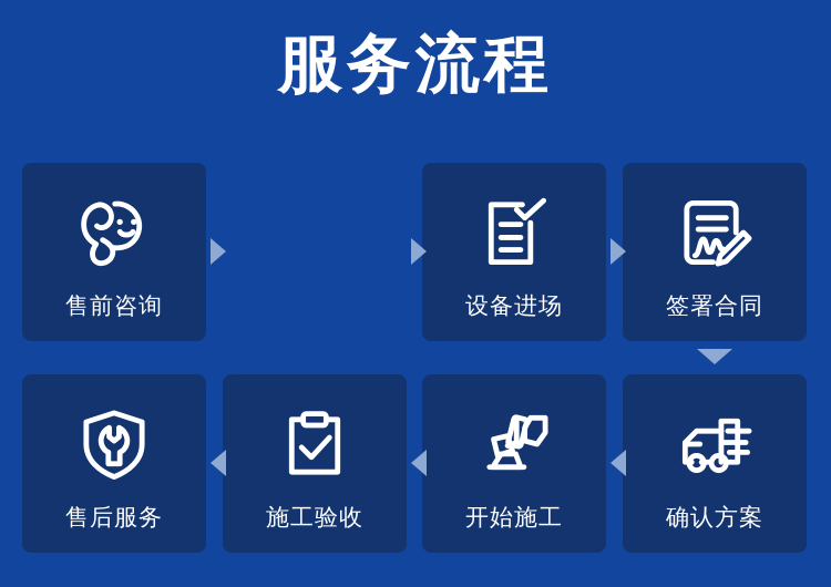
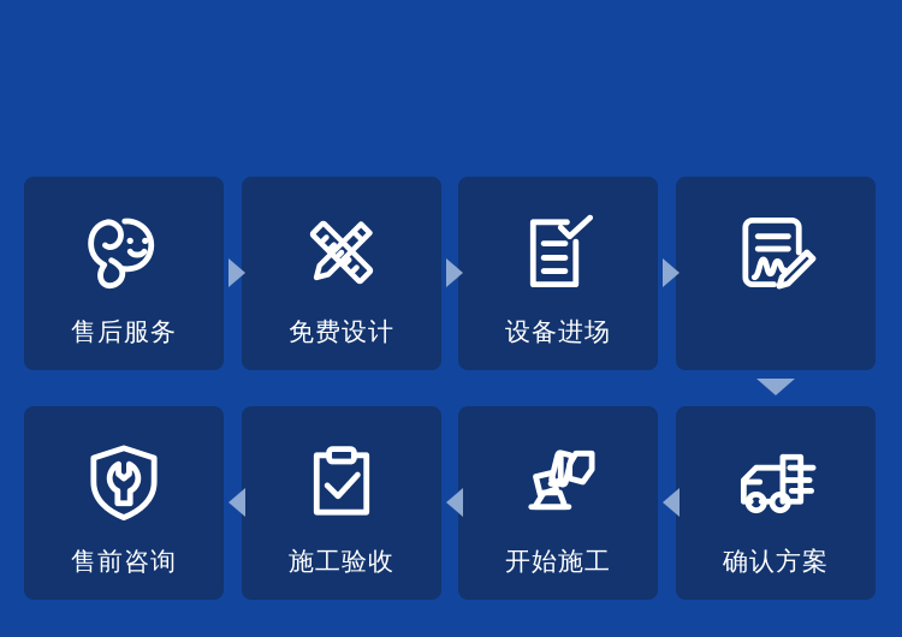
- 服务流程
- 售前咨询
+ 售后服务
+ 免费设计
  设备进场
- 签署合同
- 售后服务
+ 售前咨询
  施工验收
  开始施工
  确认方案
